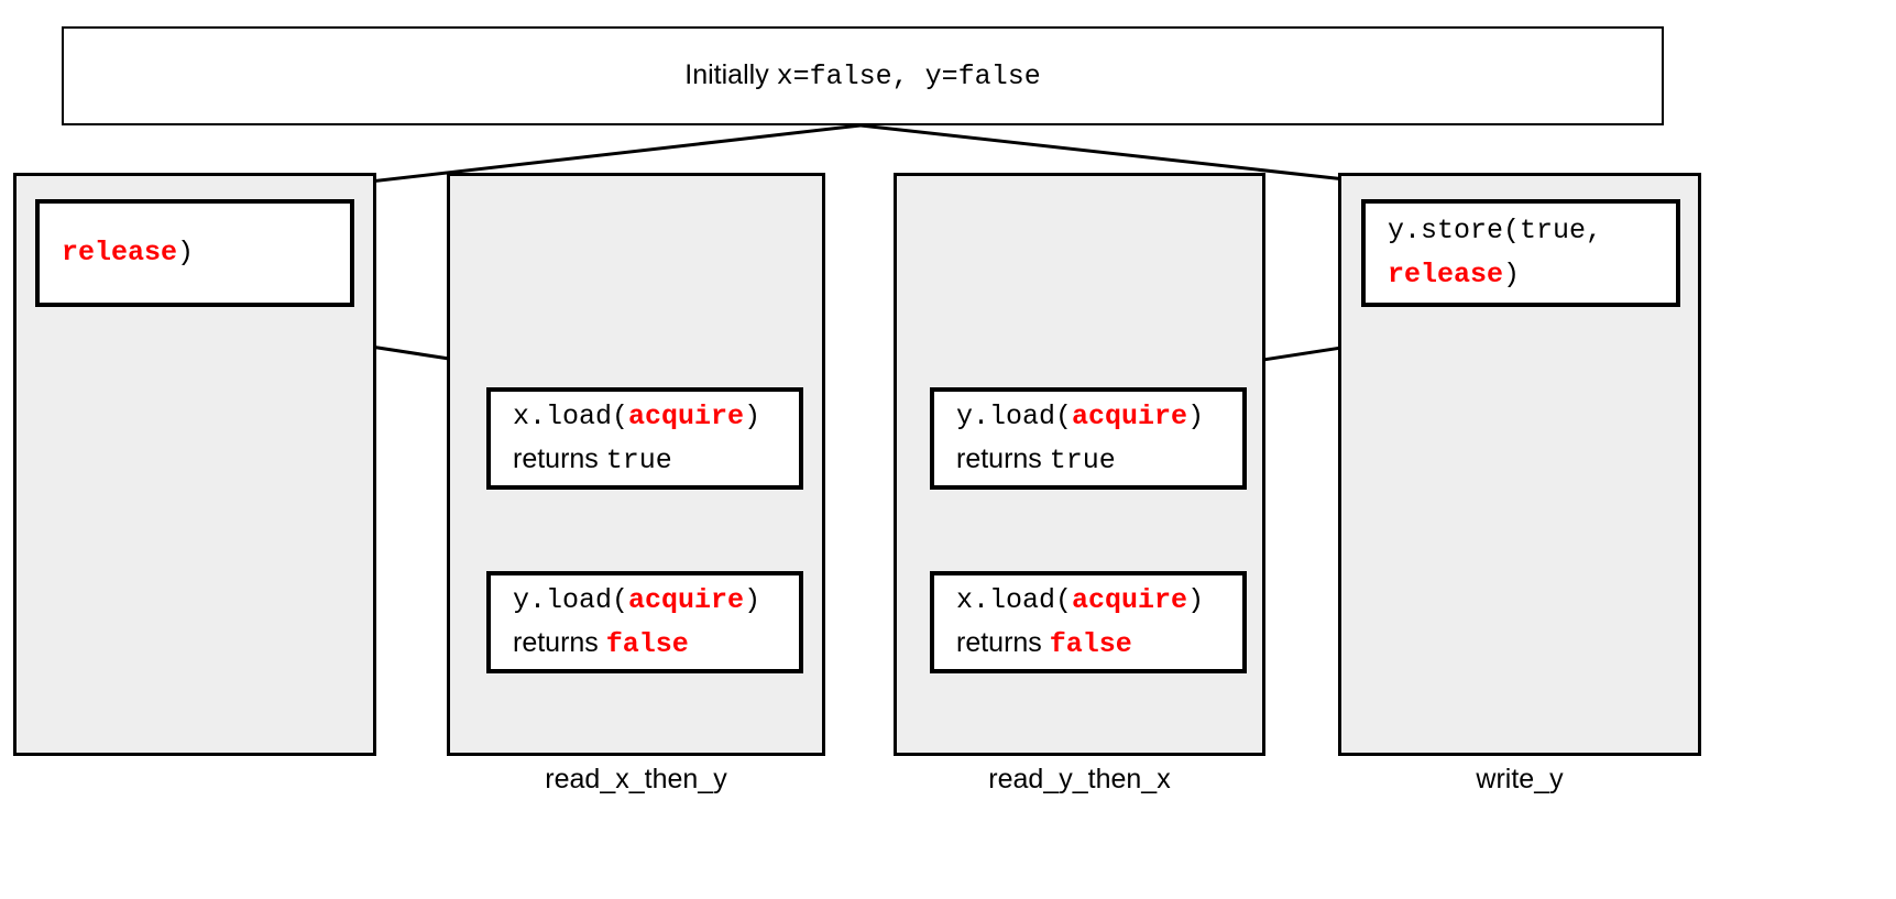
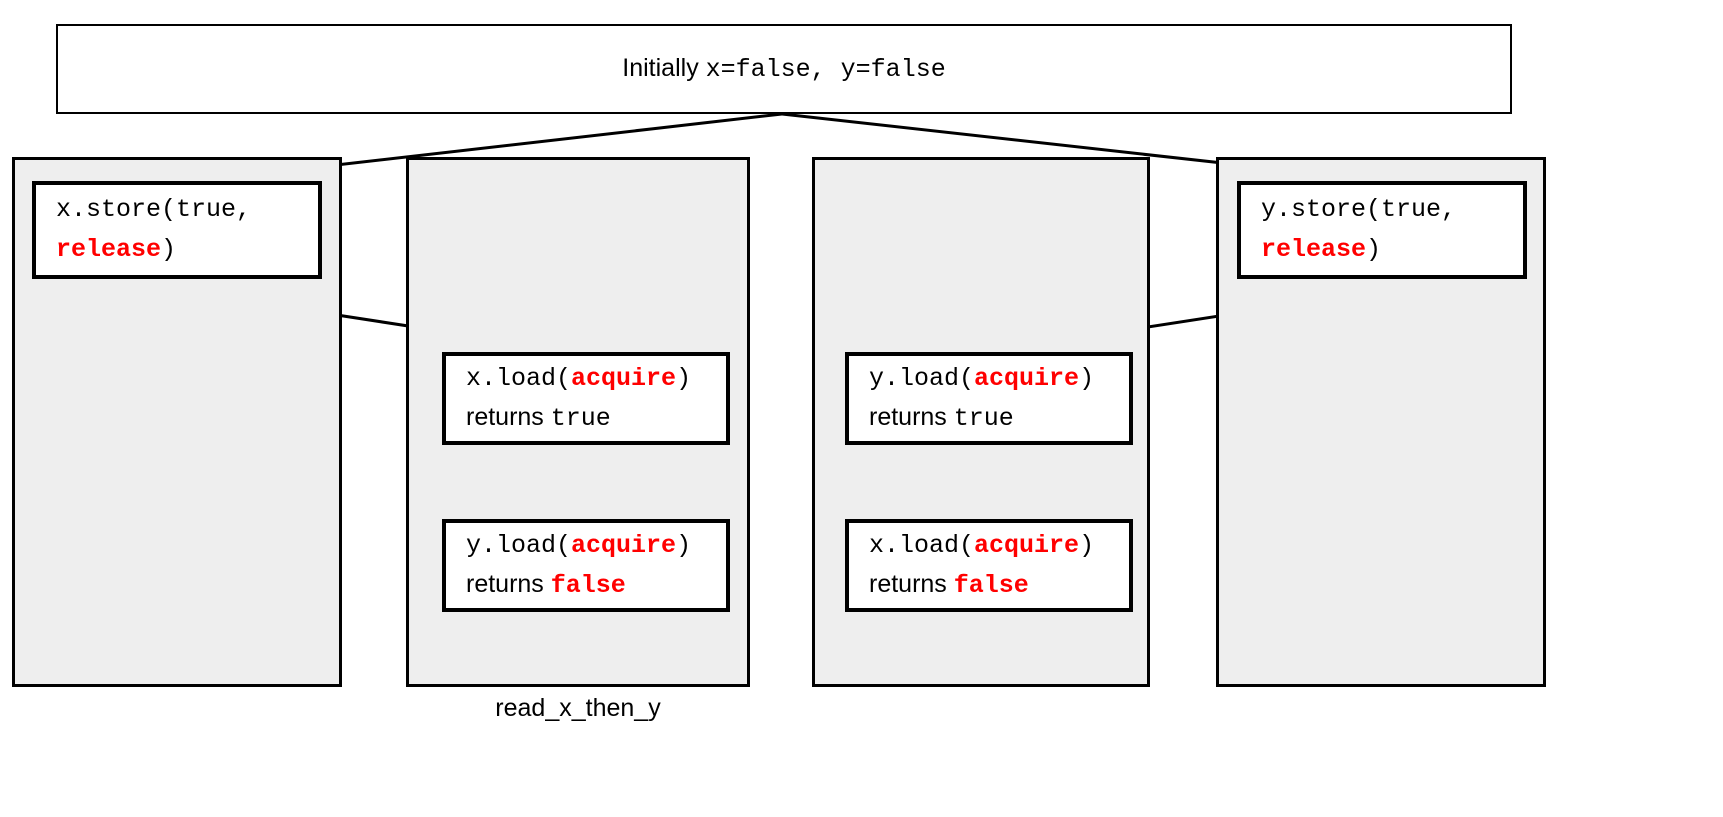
  Initially x=false, y=false
+ x.store(true,
  release)
  x.load(acquire)
  returns true
  y.load(acquire)
  returns false
  y.load(acquire)
  returns true
  x.load(acquire)
  returns false
  y.store(true,
  release)
  read_x_then_y
- read_y_then_x
- write_y
